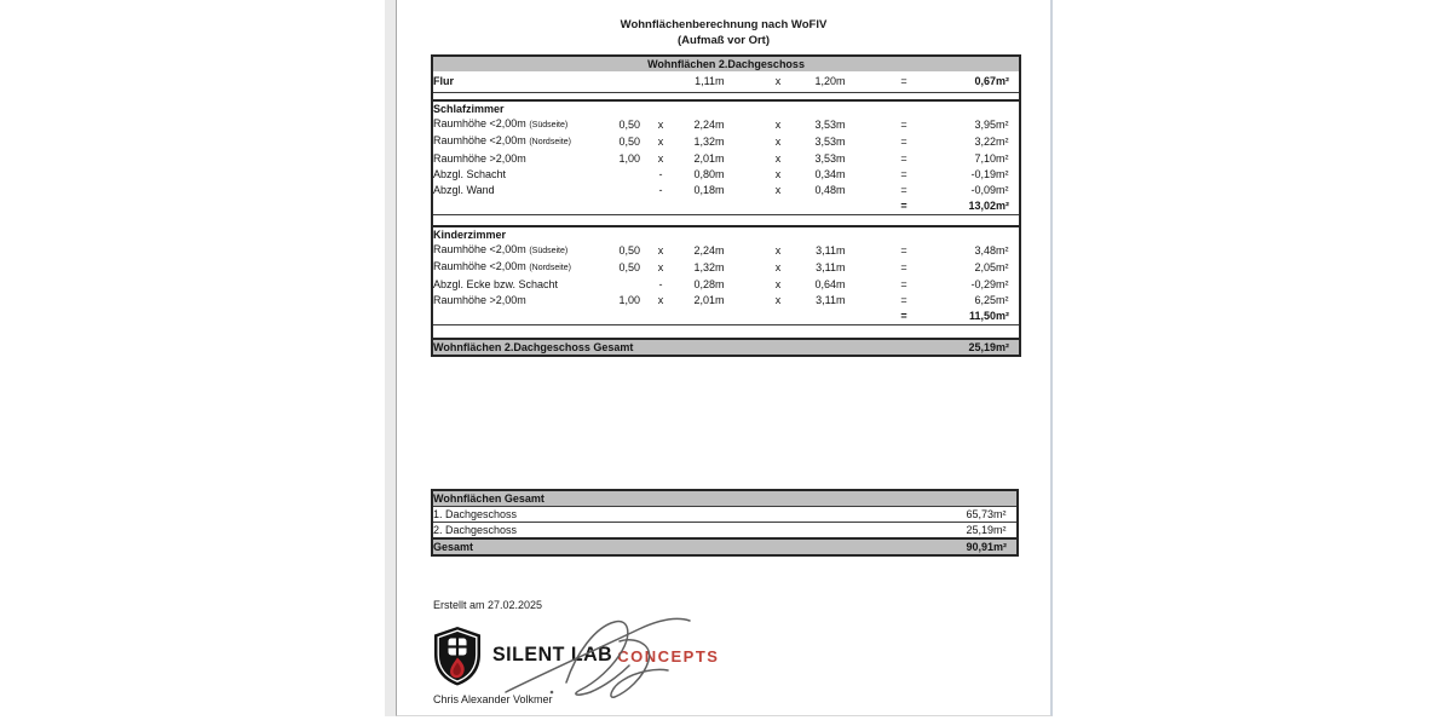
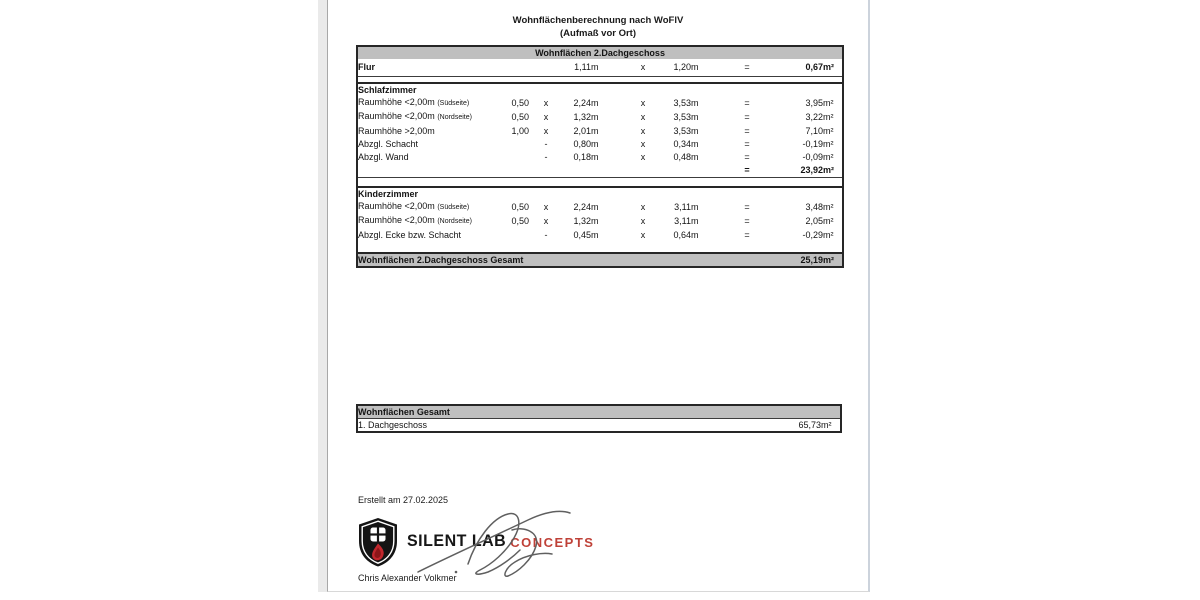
  Wohnflächenberechnung nach WoFlV
  (Aufmaß vor Ort)
  Wohnflächen 2.Dachgeschoss
  Flur			1,11	m	x	1,20	m	=	0,67	m²
  Schlafzimmer
  Raumhöhe <2,00m	0,50	x	2,24	m	x	3,53	m	=	3,95	m²
  Raumhöhe <2,00m	0,50	x	1,32	m	x	3,53	m	=	3,22	m²
  Raumhöhe >2,00m	1,00	x	2,01	m	x	3,53	m	=	7,10	m²
  Abzgl. Schacht		-	0,80	m	x	0,34	m	=	-0,19	m²
  Abzgl. Wand		-	0,18	m	x	0,48	m	=	-0,09	m²
- 								=	13,02	m²
+ 								=	23,92	m²
  Kinderzimmer
  Raumhöhe <2,00m	0,50	x	2,24	m	x	3,11	m	=	3,48	m²
  Raumhöhe <2,00m	0,50	x	1,32	m	x	3,11	m	=	2,05	m²
- Abzgl. Ecke bzw. Schacht		-	0,28	m	x	0,64	m	=	-0,29	m²
+ Abzgl. Ecke bzw. Schacht		-	0,45	m	x	0,64	m	=	-0,29	m²
- Raumhöhe >2,00m	1,00	x	2,01	m	x	3,11	m	=	6,25	m²
- 								=	11,50	m²
  Wohnflächen 2.Dachgeschoss Gesamt	25,19	m²
  Wohnflächen Gesamt
  1. Dachgeschoss	65,73	m²
- 2. Dachgeschoss	25,19	m²
- Gesamt	90,91	m²
  Erstellt am 27.02.2025
  SILENT LAB
  CONCEPTS
  Chris Alexander Volkmer
